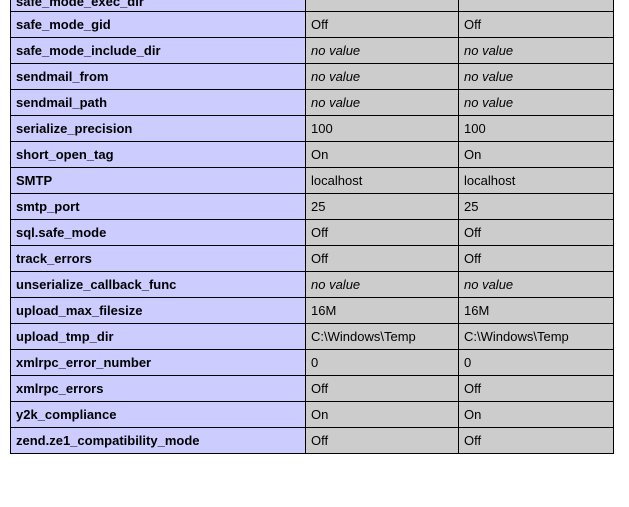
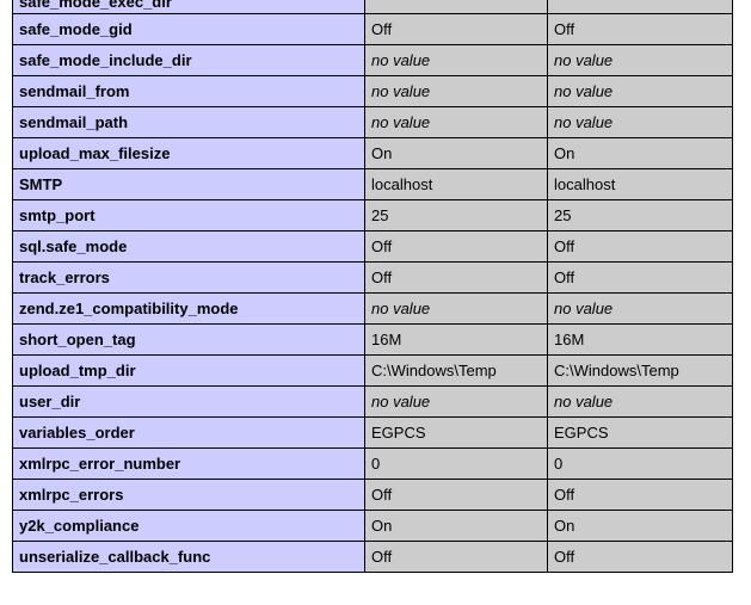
  safe_mode_exec_dir
  safe_mode_gid	Off	Off
  safe_mode_include_dir	no value	no value
  sendmail_from	no value	no value
  sendmail_path	no value	no value
- serialize_precision	100	100
- short_open_tag	On	On
+ upload_max_filesize	On	On
  SMTP	localhost	localhost
  smtp_port	25	25
  sql.safe_mode	Off	Off
  track_errors	Off	Off
- unserialize_callback_func	no value	no value
+ zend.ze1_compatibility_mode	no value	no value
- upload_max_filesize	16M	16M
+ short_open_tag	16M	16M
  upload_tmp_dir	C:\Windows\Temp	C:\Windows\Temp
+ user_dir	no value	no value
+ variables_order	EGPCS	EGPCS
  xmlrpc_error_number	0	0
  xmlrpc_errors	Off	Off
  y2k_compliance	On	On
- zend.ze1_compatibility_mode	Off	Off
+ unserialize_callback_func	Off	Off
